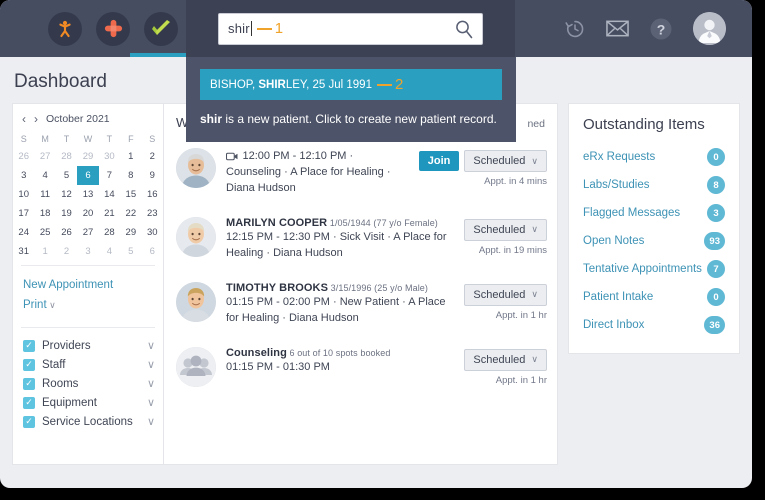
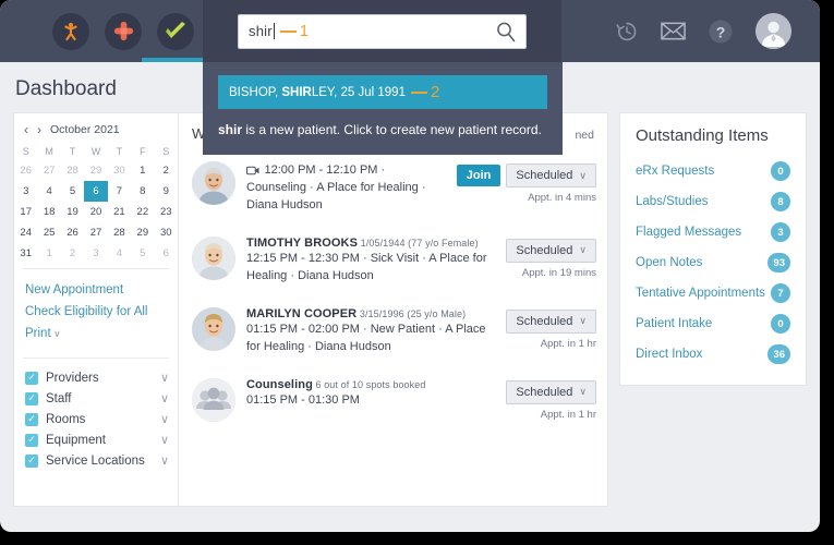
  shir
  1
  ?
  Dashboard
  ‹
  ›
  October 2021
  S	M	T	W	T	F	S
  26	27	28	29	30	1	2
  3	4	5	6	7	8	9
- 10	11	12	13	14	15	16
  17	18	19	20	21	22	23
  24	25	26	27	28	29	30
  31	1	2	3	4	5	6
  New Appointment
+ Check Eligibility for All
  Print ∨
  ✓
  Providers
  ∨
  ✓
  Staff
  ∨
  ✓
  Rooms
  ∨
  ✓
  Equipment
  ∨
  ✓
  Service Locations
  ∨
  ned
  12:00 PM - 12:10 PM · Counseling · A Place for Healing · Diana Hudson
  Join
  Scheduled
  ∨
  Appt. in 4 mins
- MARILYN COOPER 1/05/1944 (77 y/o Female)
+ TIMOTHY BROOKS 1/05/1944 (77 y/o Female)
  12:15 PM - 12:30 PM · Sick Visit · A Place for Healing · Diana Hudson
  Scheduled
  ∨
  Appt. in 19 mins
- TIMOTHY BROOKS 3/15/1996 (25 y/o Male)
+ MARILYN COOPER 3/15/1996 (25 y/o Male)
  01:15 PM - 02:00 PM · New Patient · A Place for Healing · Diana Hudson
  Scheduled
  ∨
  Appt. in 1 hr
  Counseling 6 out of 10 spots booked
  01:15 PM - 01:30 PM
  Scheduled
  ∨
  Appt. in 1 hr
  Outstanding Items
  eRx Requests
  0
  Labs/Studies
  8
  Flagged Messages
  3
  Open Notes
  93
  Tentative Appointments
  7
  Patient Intake
  0
  Direct Inbox
  36
  BISHOP, SHIRLEY, 25 Jul 1991
  2
  shir is a new patient. Click to create new patient record.
